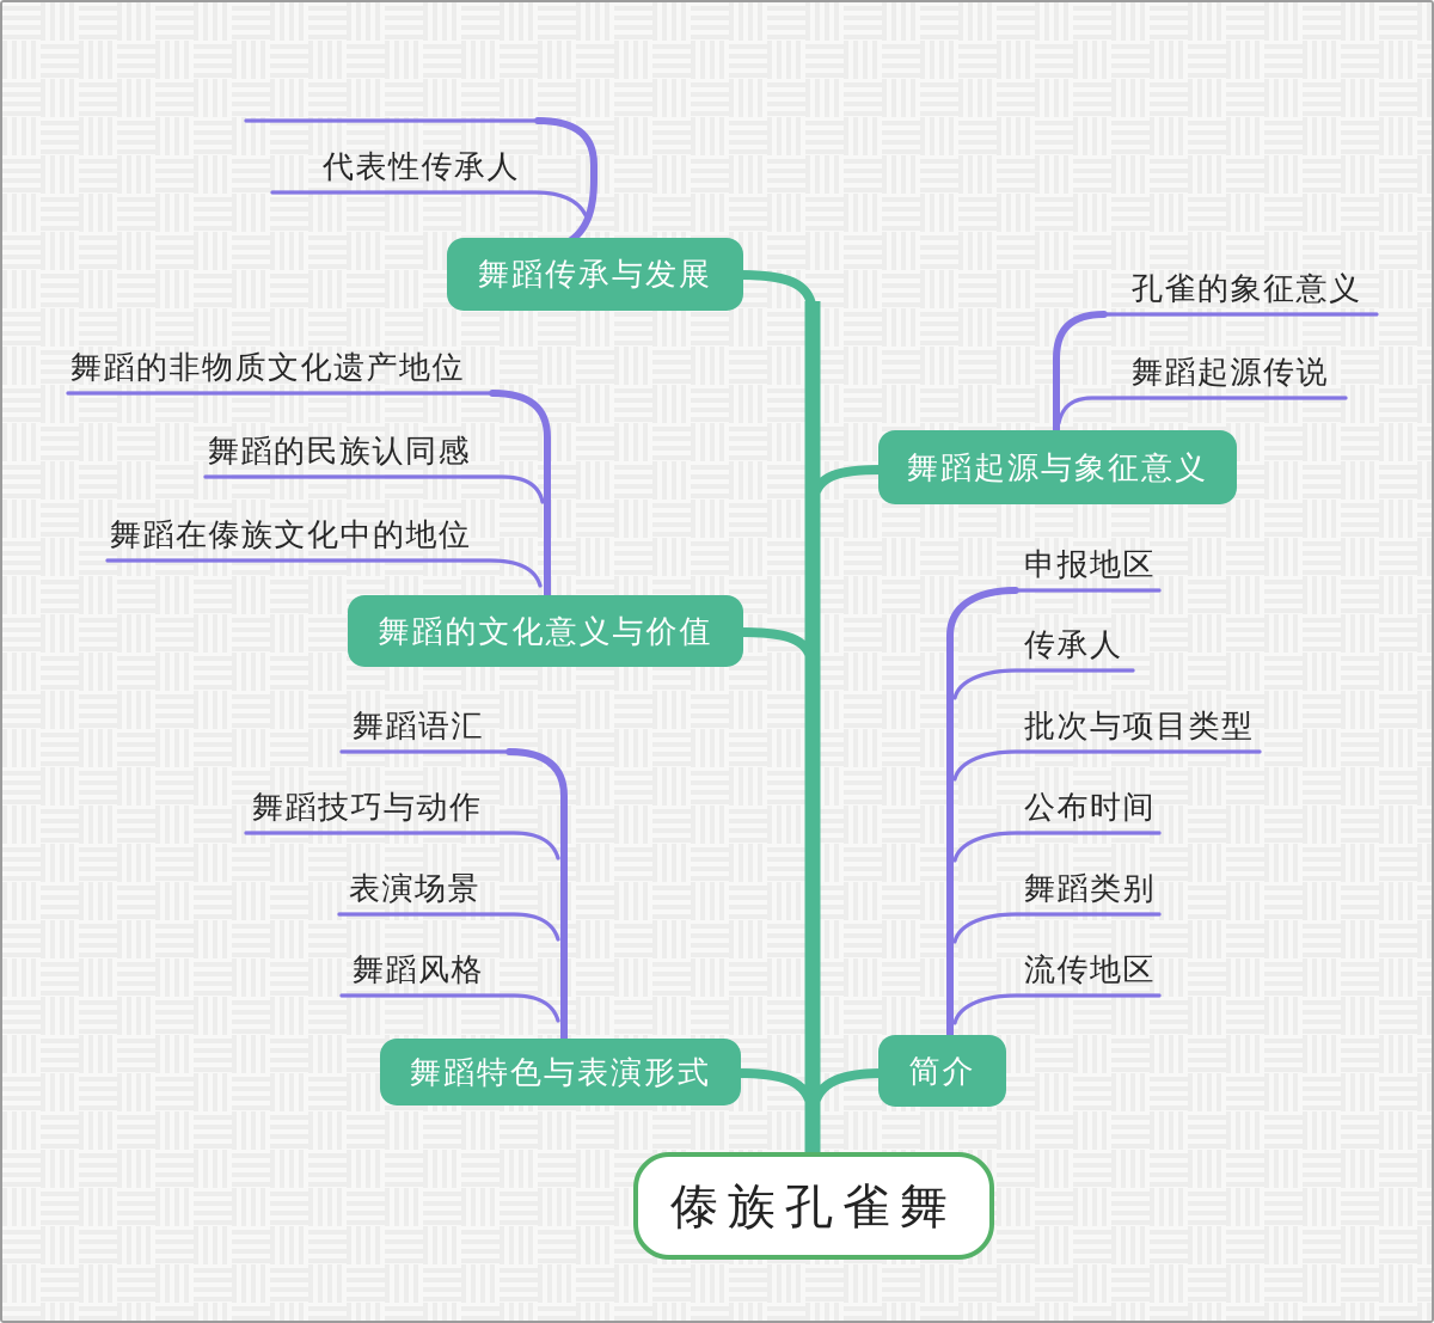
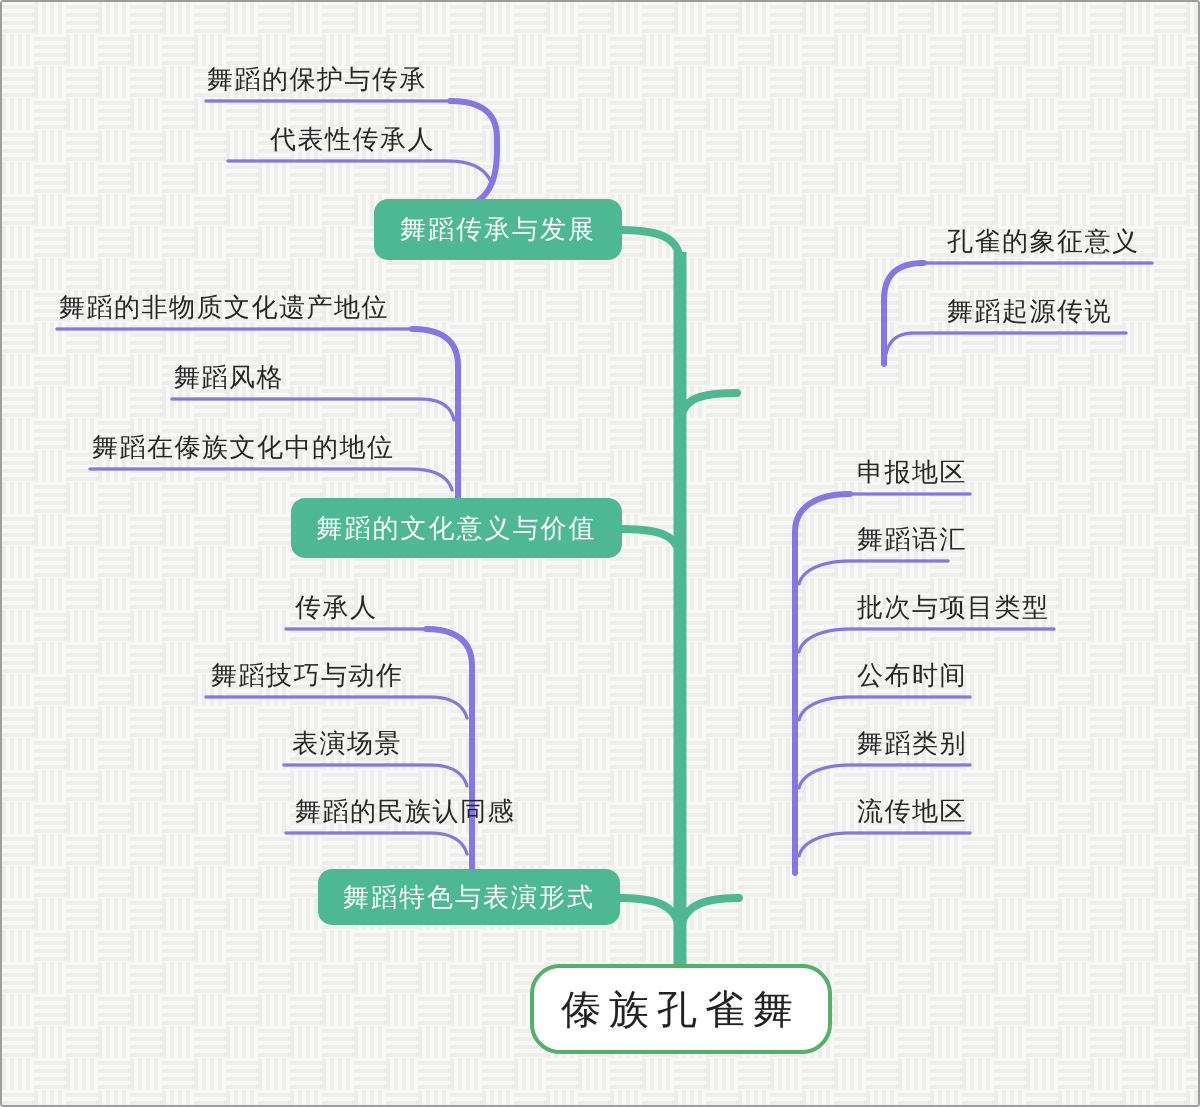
+ 舞蹈的保护与传承
  代表性传承人
  孔雀的象征意义
  舞蹈起源传说
  舞蹈的非物质文化遗产地位
- 舞蹈的民族认同感
+ 舞蹈风格
  舞蹈在傣族文化中的地位
- 舞蹈语汇
+ 传承人
  舞蹈技巧与动作
  表演场景
- 舞蹈风格
+ 舞蹈的民族认同感
  申报地区
- 传承人
+ 舞蹈语汇
  批次与项目类型
  公布时间
  舞蹈类别
  流传地区
  舞蹈传承与发展
- 舞蹈起源与象征意义
  舞蹈的文化意义与价值
  舞蹈特色与表演形式
- 简介
  傣族孔雀舞
